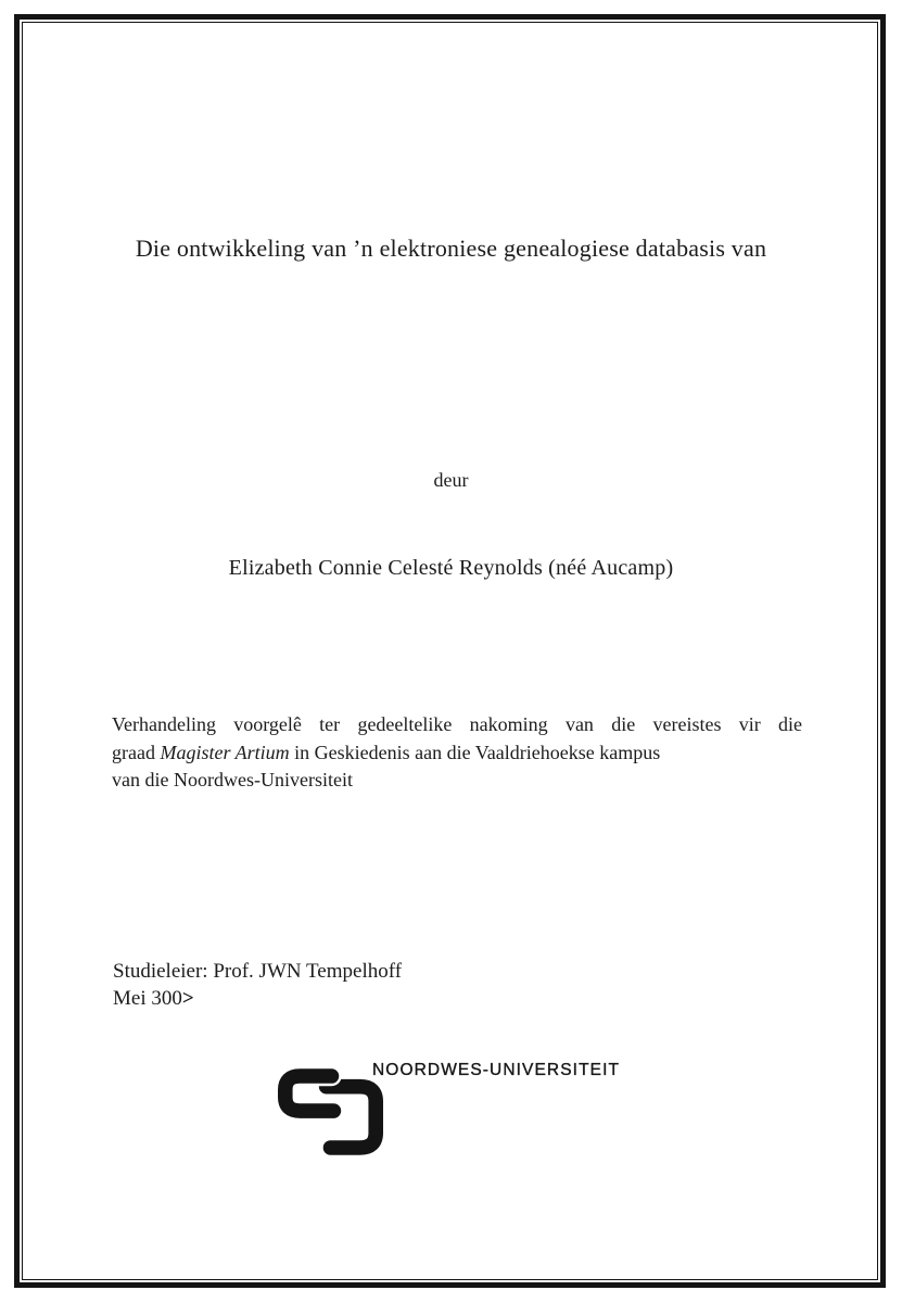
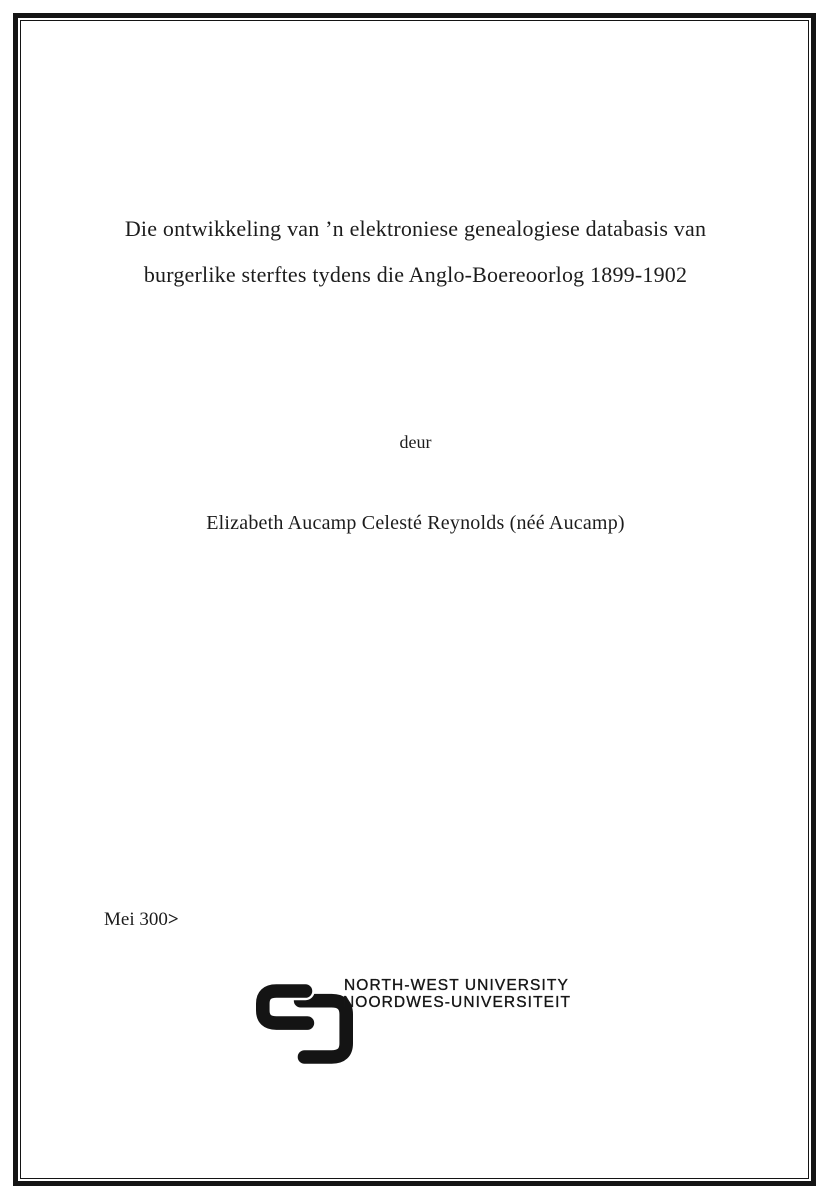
  Die ontwikkeling van ’n elektroniese genealogiese databasis van
+ burgerlike sterftes tydens die Anglo-Boereoorlog 1899-1902
  deur
- Elizabeth Connie Celesté Reynolds (néé Aucamp)
+ Elizabeth Aucamp Celesté Reynolds (néé Aucamp)
- Verhandeling voorgelê ter gedeeltelike nakoming van die vereistes vir die
- graad Magister Artium in Geskiedenis aan die Vaaldriehoekse kampus
- van die Noordwes-Universiteit
- Studieleier: Prof. JWN Tempelhoff
  Mei 300>
+ NORTH-WEST UNIVERSITY
  NOORDWES-UNIVERSITEIT
